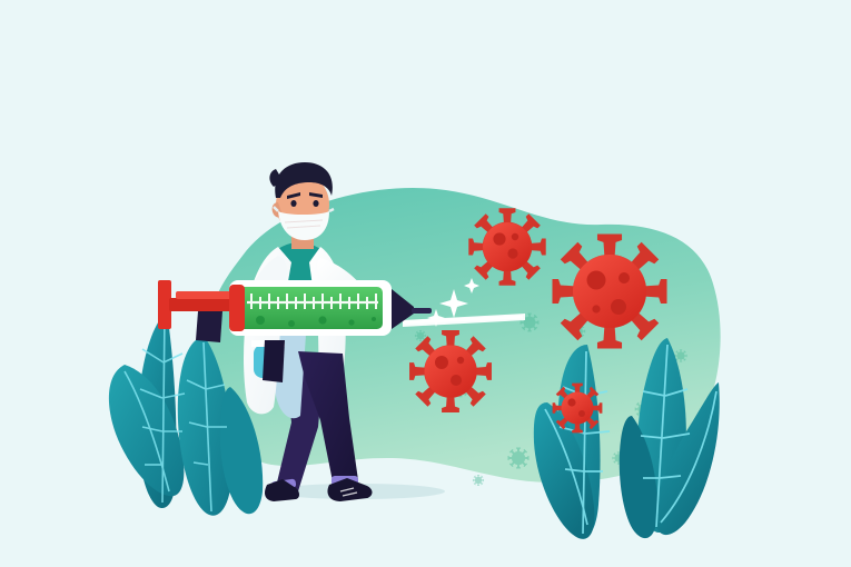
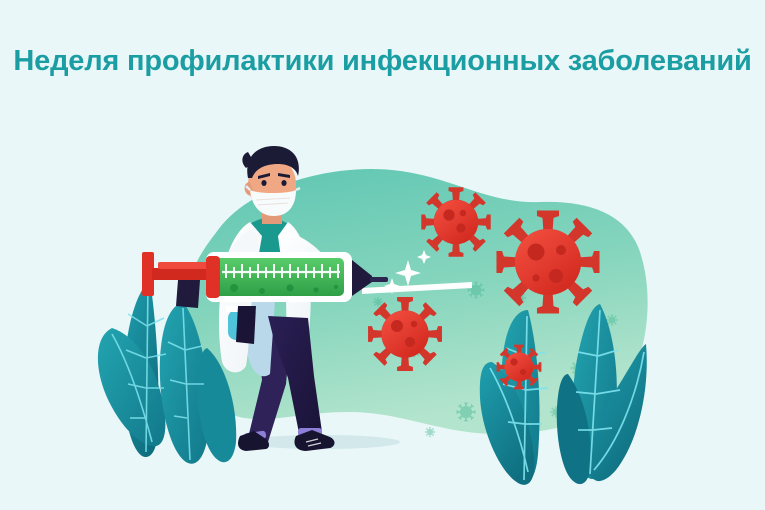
+ Неделя профилактики инфекционных заболеваний
